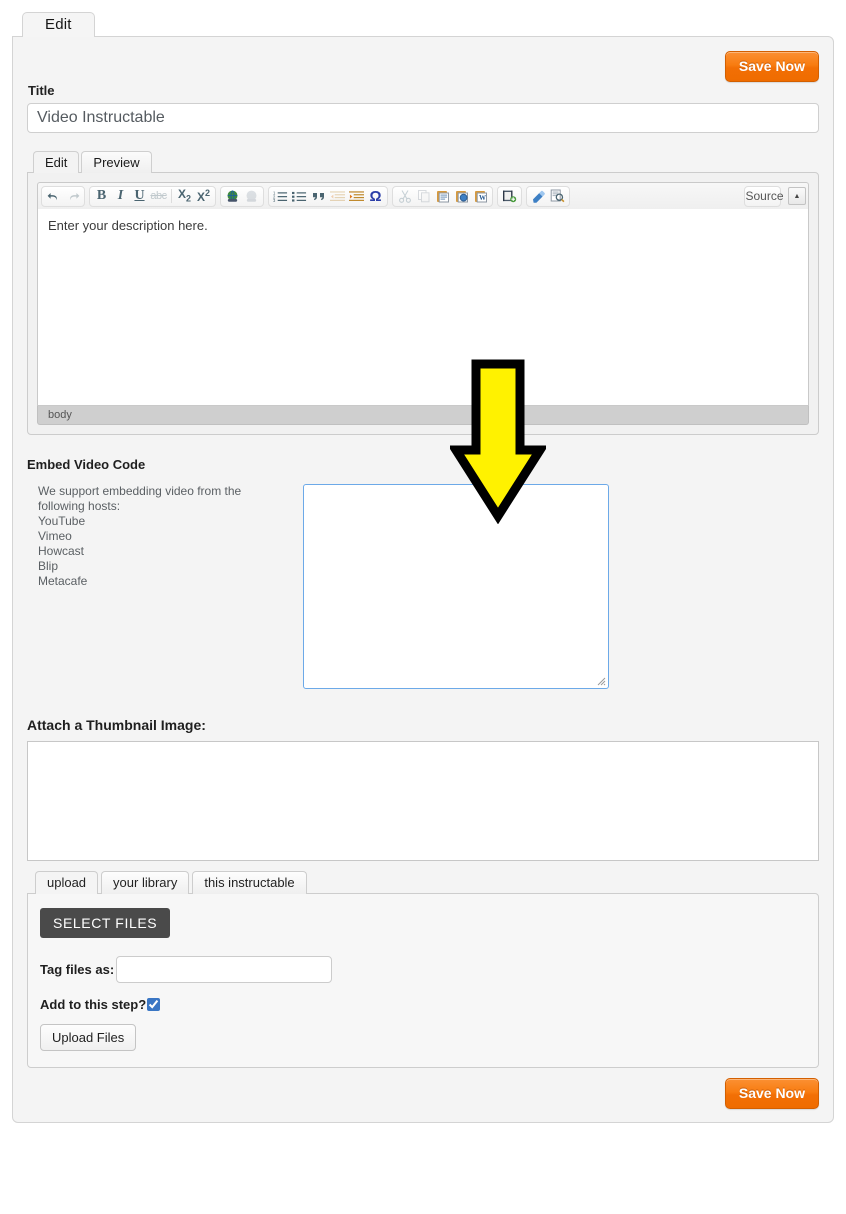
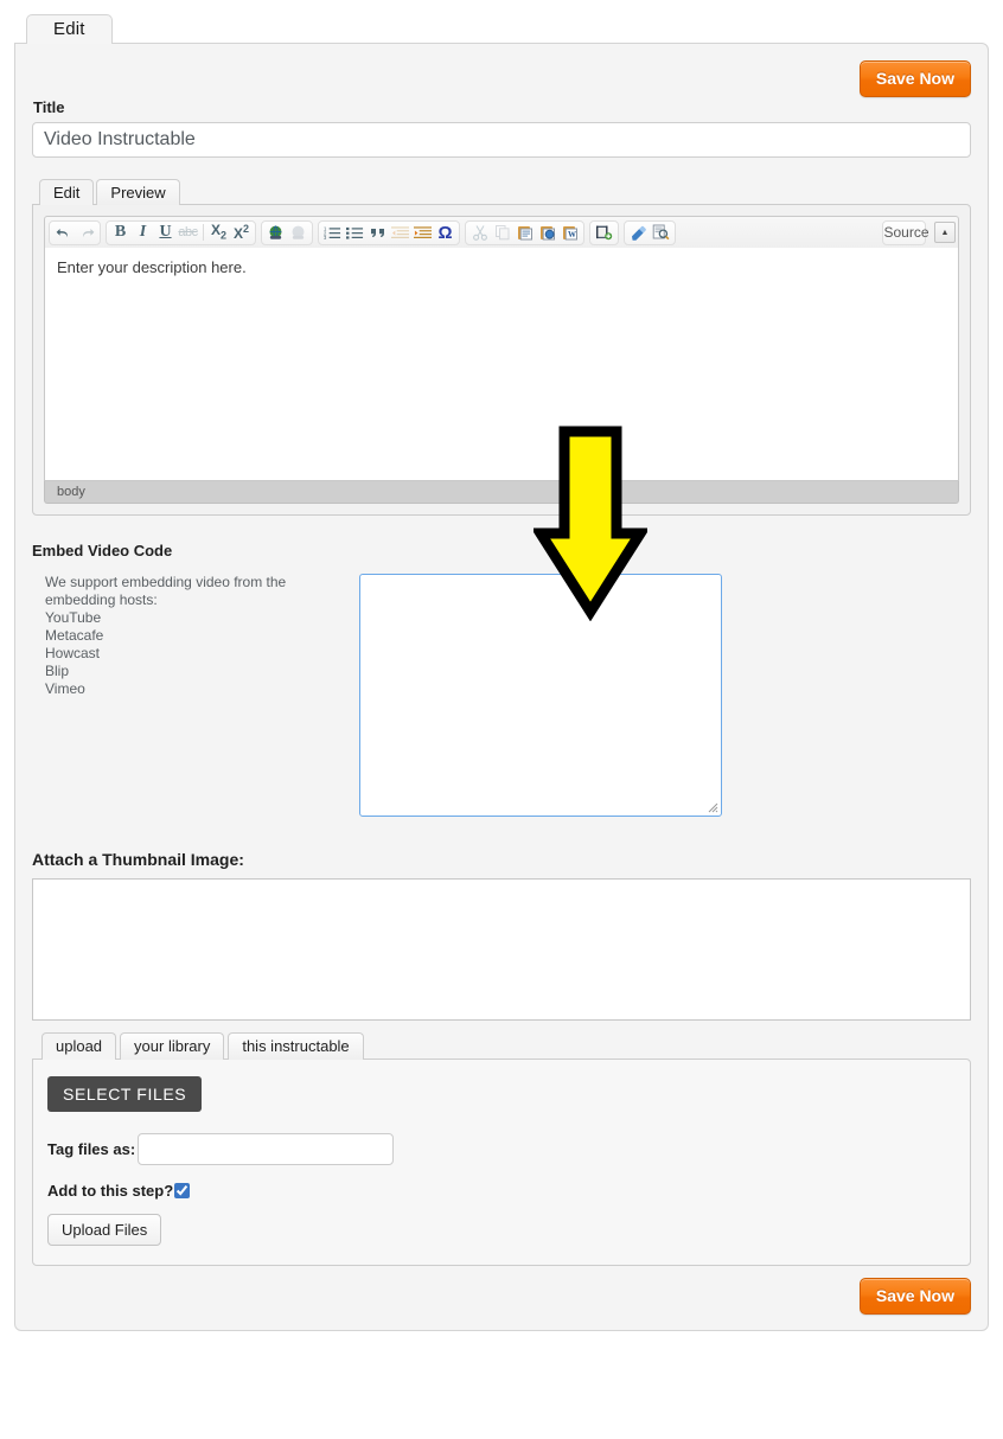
  Edit
  Save Now
  Title
  Video Instructable
  Edit Preview
  B
  I
  U
  abc
  X2
  X2
  Ω
  W
  Source
  Enter your description here.
  body
  Embed Video Code
- We support embedding video from the following hosts:
+ We support embedding video from the embedding hosts:
  YouTube
- Vimeo
+ Metacafe
  Howcast
  Blip
- Metacafe
+ Vimeo
  Attach a Thumbnail Image:
  upload your library this instructable
  SELECT FILES
  Tag files as:
  Add to this step?
  Upload Files
  Save Now
